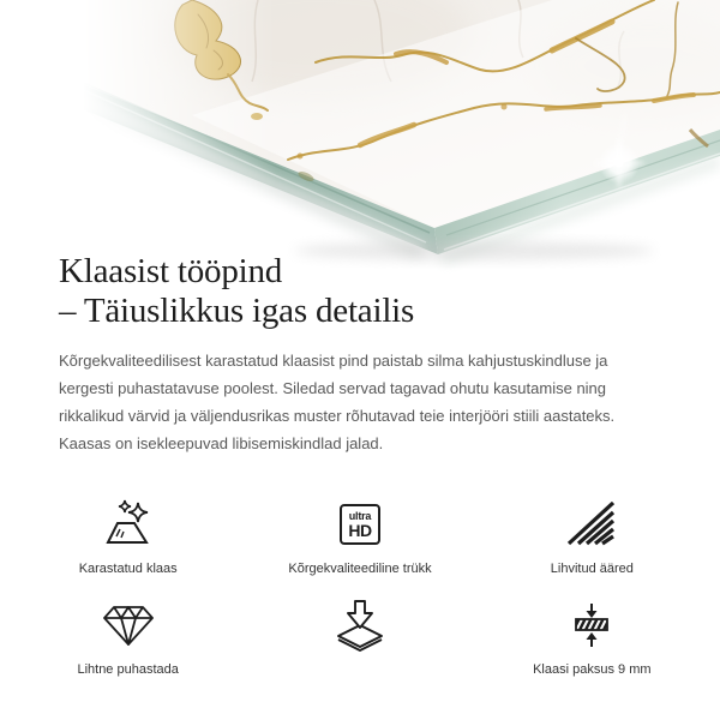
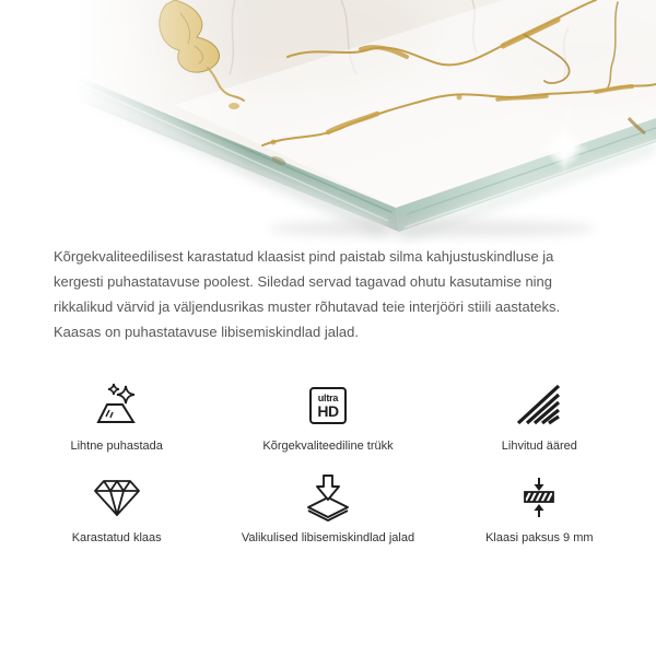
- Klaasist tööpind
- – Täiuslikkus igas detailis
- Kõrgekvaliteedilisest karastatud klaasist pind paistab silma kahjustuskindluse ja kergesti puhastatavuse poolest. Siledad servad tagavad ohutu kasutamise ning rikkalikud värvid ja väljendusrikas muster rõhutavad teie interjööri stiili aastateks. Kaasas on isekleepuvad libisemiskindlad jalad.
+ Kõrgekvaliteedilisest karastatud klaasist pind paistab silma kahjustuskindluse ja kergesti puhastatavuse poolest. Siledad servad tagavad ohutu kasutamise ning rikkalikud värvid ja väljendusrikas muster rõhutavad teie interjööri stiili aastateks. Kaasas on puhastatavuse libisemiskindlad jalad.
- Karastatud klaas
+ Lihtne puhastada
  ultra
  HD
  Kõrgekvaliteediline trükk
  Lihvitud ääred
- Lihtne puhastada
+ Karastatud klaas
+ Valikulised libisemiskindlad jalad
  Klaasi paksus 9 mm
